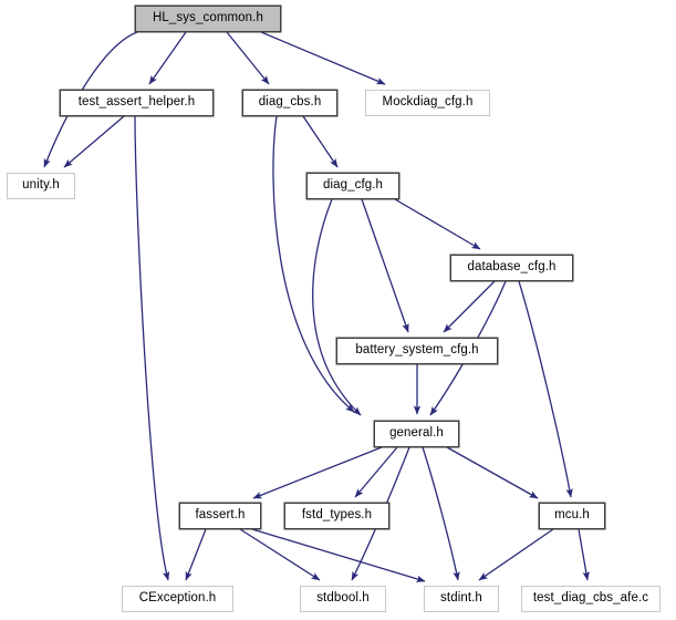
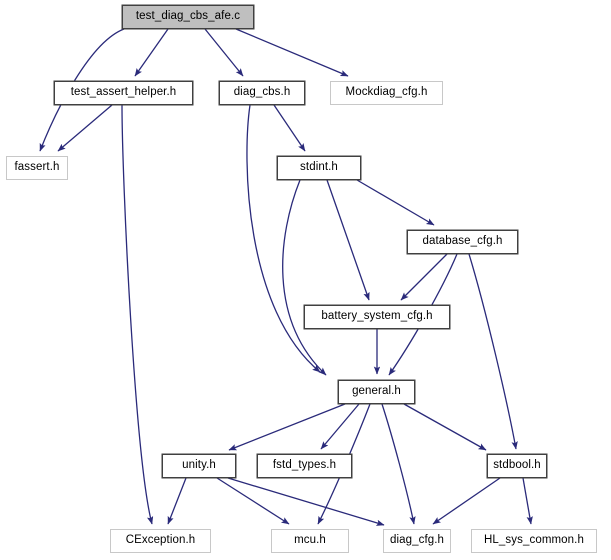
- HL_sys_common.h
+ test_diag_cbs_afe.c
  test_assert_helper.h
  diag_cbs.h
  Mockdiag_cfg.h
- unity.h
+ fassert.h
- diag_cfg.h
+ stdint.h
  database_cfg.h
  battery_system_cfg.h
  general.h
- fassert.h
+ unity.h
  fstd_types.h
- mcu.h
+ stdbool.h
  CException.h
- stdbool.h
+ mcu.h
- stdint.h
+ diag_cfg.h
- test_diag_cbs_afe.c
+ HL_sys_common.h
